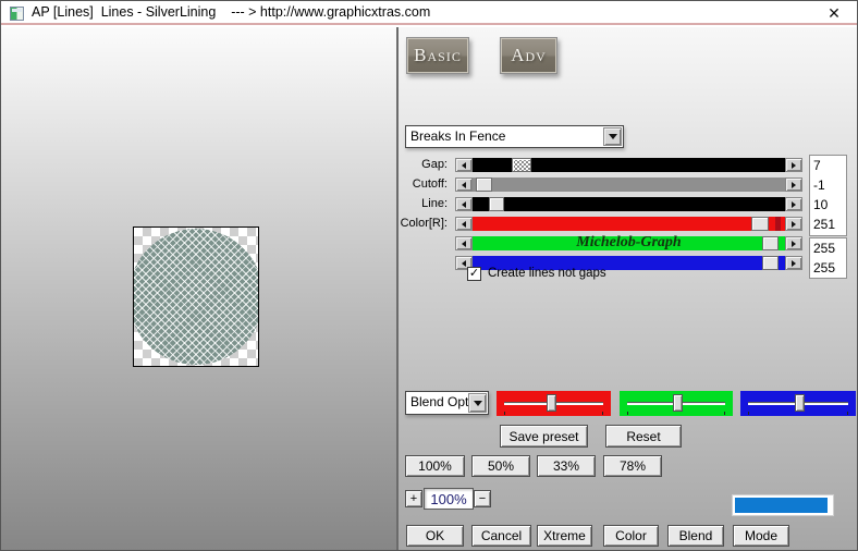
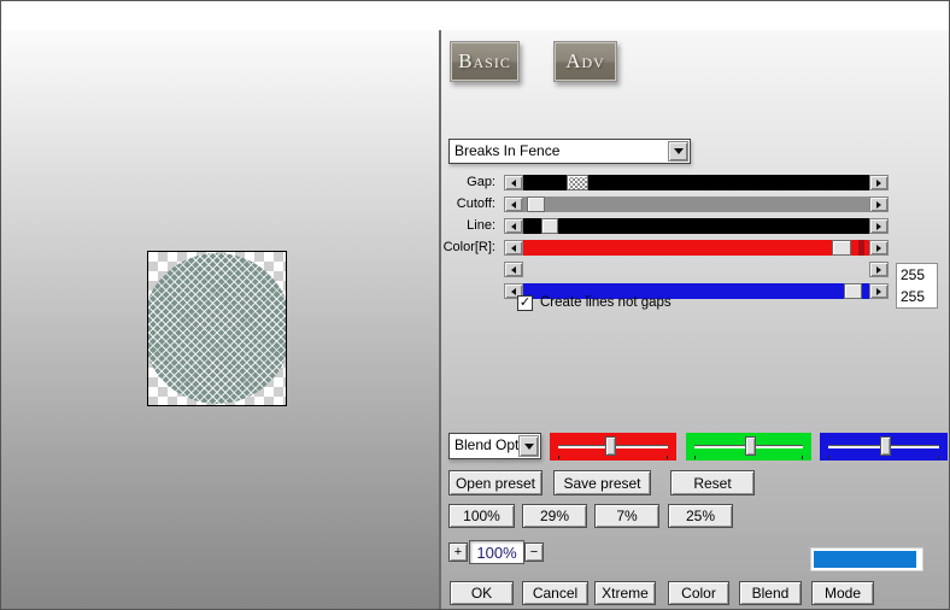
- AP [Lines] Lines - SilverLining --- > http://www.graphicxtras.com
- ✕
  Basic
  Adv
  Breaks In Fence
  Gap:
  Cutoff:
  Line:
  Color[R]:
- Michelob-Graph
- 7
- -1
- 10
- 251
  255
  255
  ✓
  Create lines not gaps
  Blend Opt
+ Open preset
  Save preset
  Reset
  100%
- 50%
+ 29%
- 33%
+ 7%
- 78%
+ 25%
  +
  100%
  −
  OK
  Cancel
  Xtreme
  Color
  Blend
  Mode
